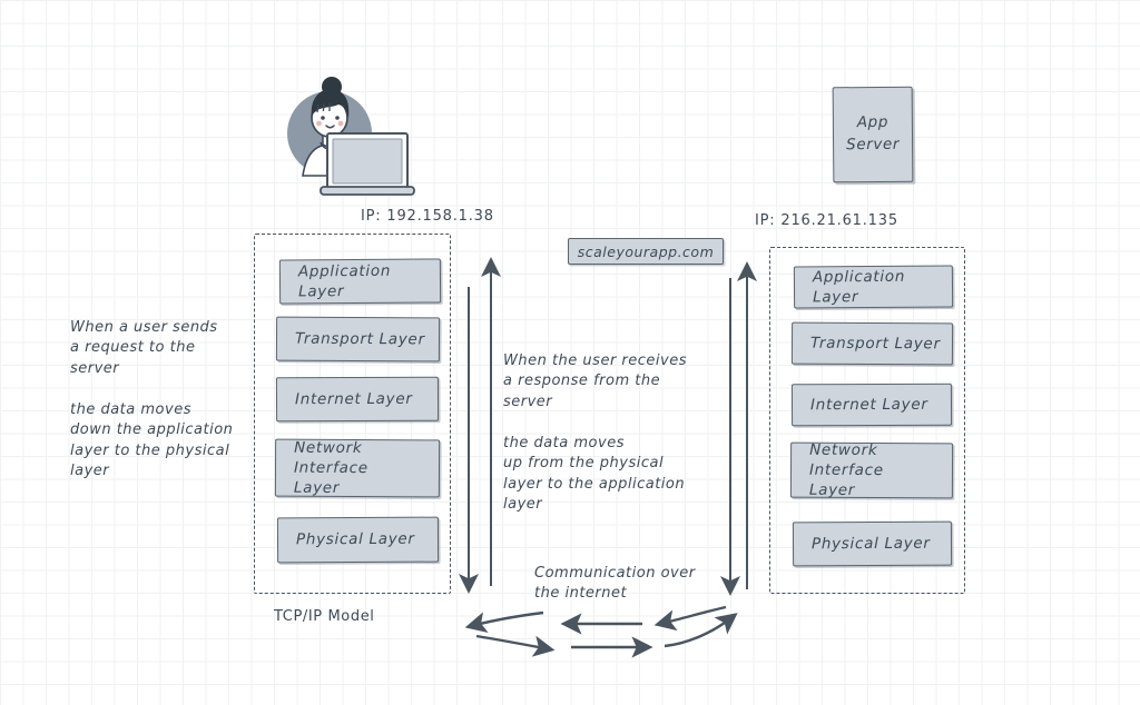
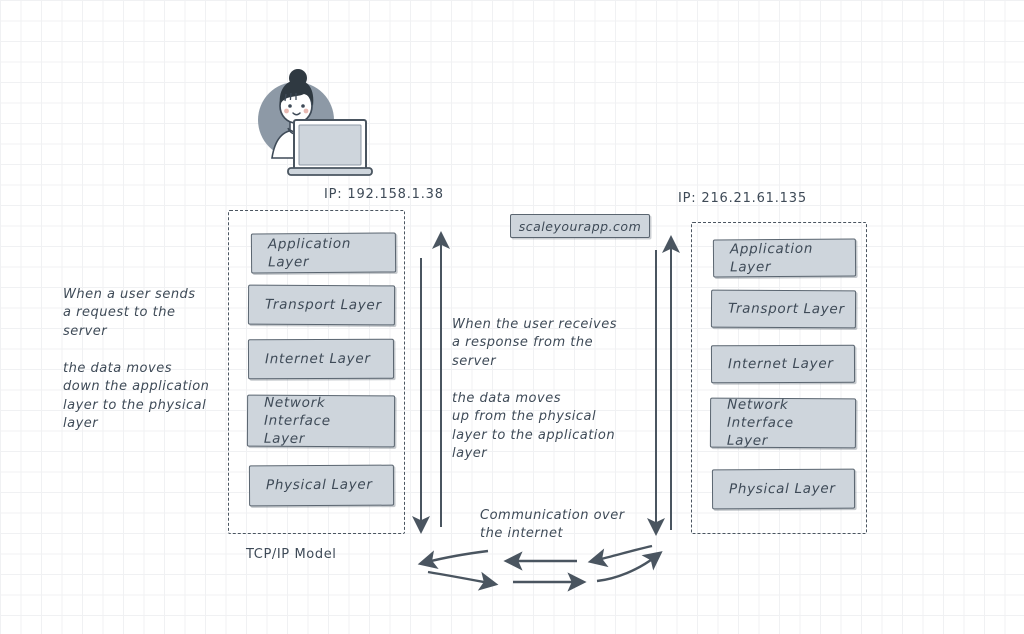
  IP: 192.158.1.38
- App
- Server
  IP: 216.21.61.135
  scaleyourapp.com
  Application Layer
  Transport Layer
  Internet Layer
  Network Interface
  Layer
  Physical Layer
  TCP/IP Model
  Application Layer
  Transport Layer
  Internet Layer
  Network Interface
  Layer
  Physical Layer
  When a user sends
  a request to the
  server
  the data moves
  down the application
  layer to the physical
  layer
  When the user receives
  a response from the
  server
  the data moves
  up from the physical
  layer to the application
  layer
  Communication over
  the internet
